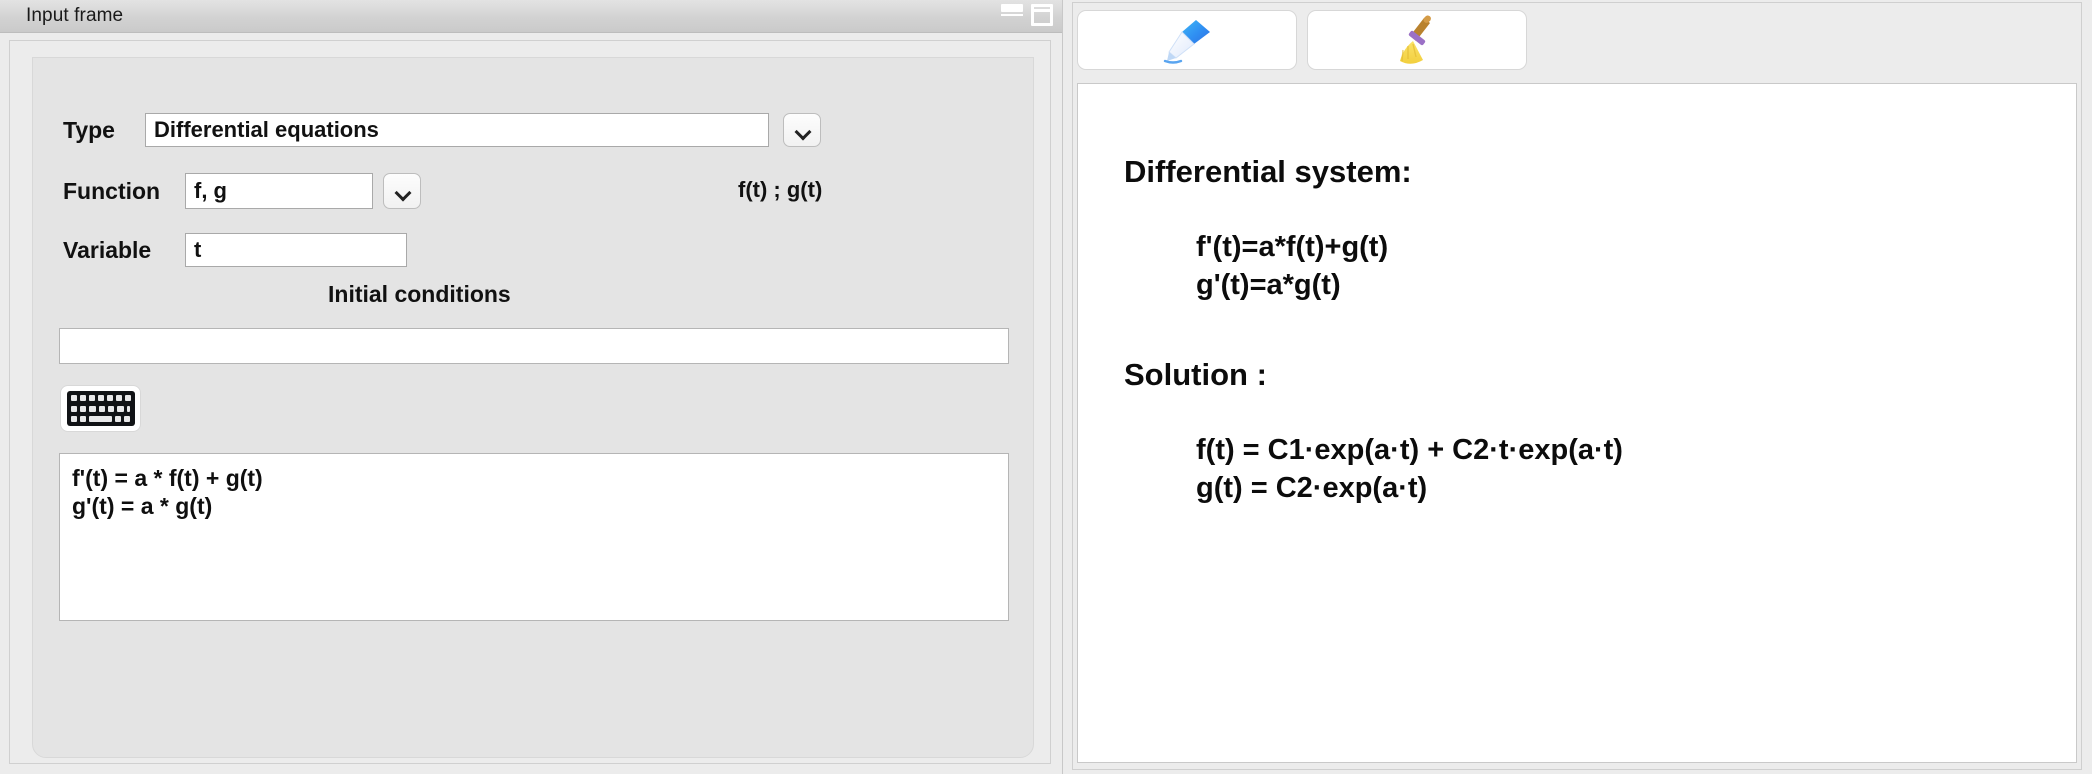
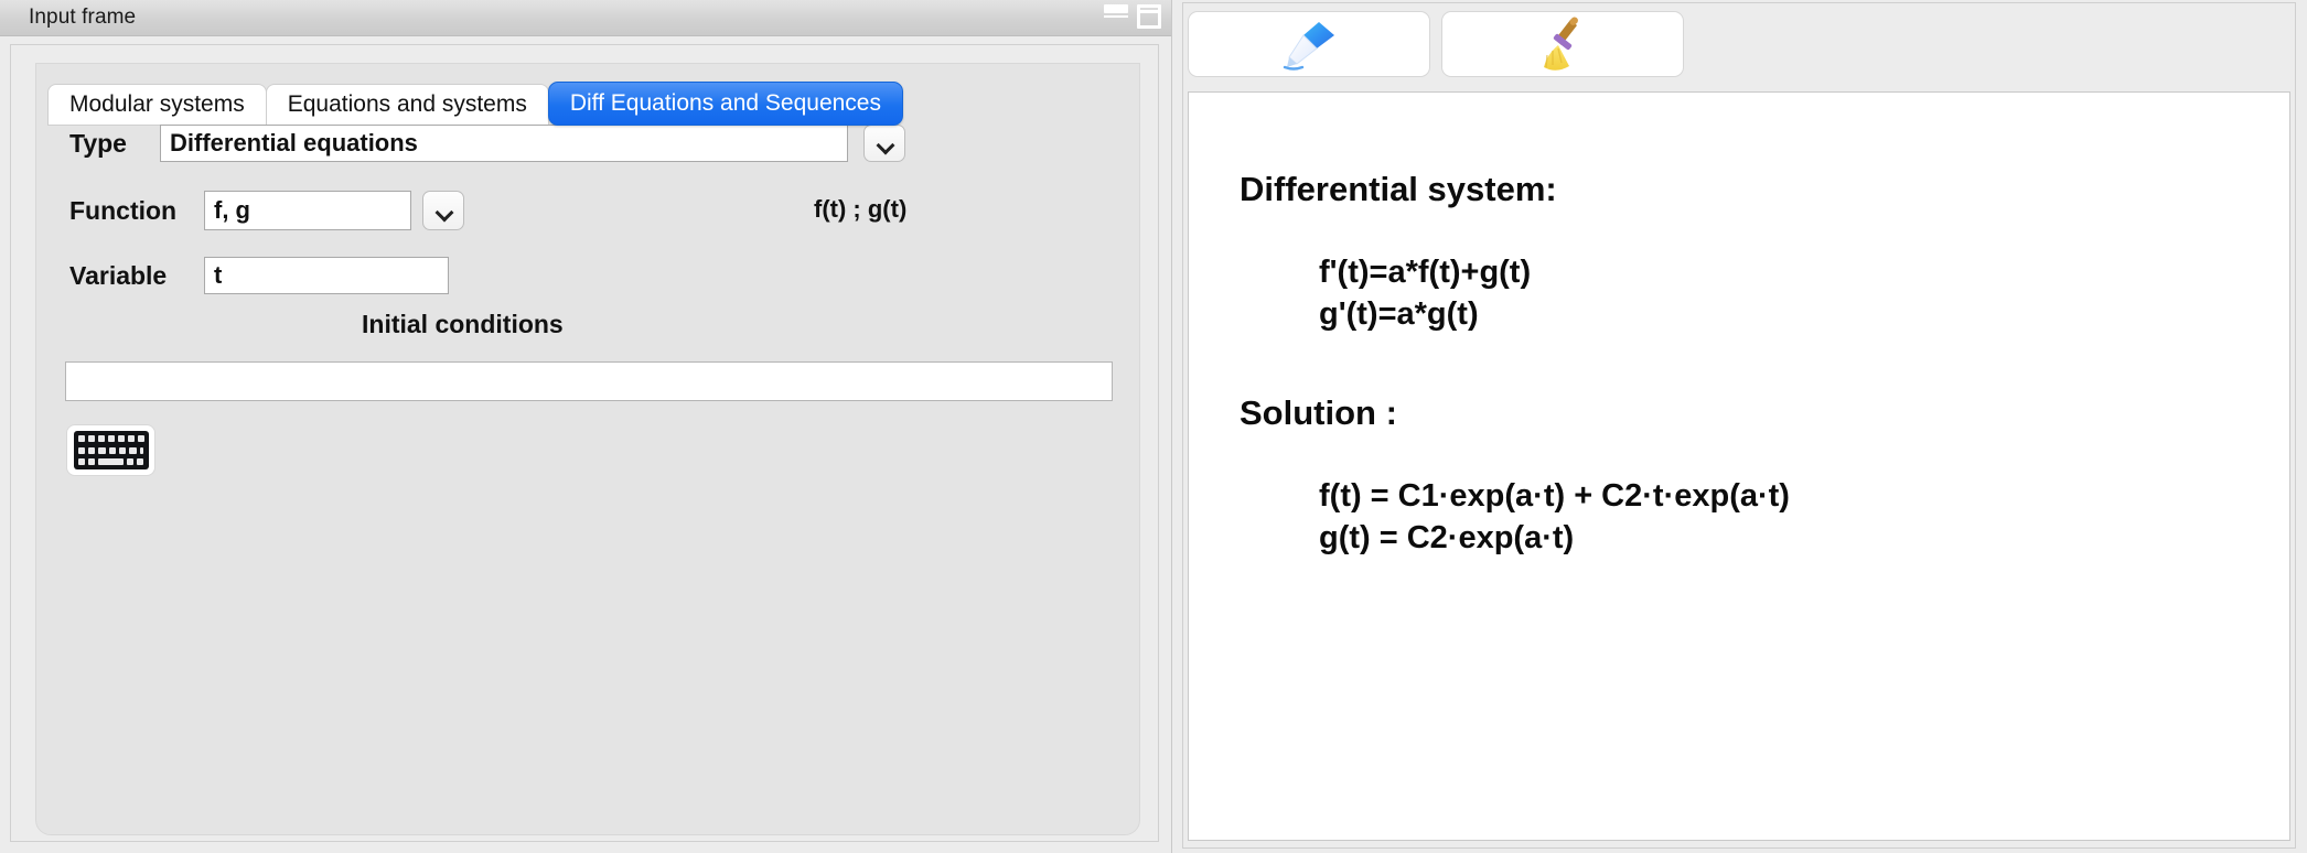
  Input frame
+ Modular systems
+ Equations and systems
+ Diff Equations and Sequences
  Type
  Differential equations
  Function
  f, g
  f(t) ; g(t)
  Variable
  t
  Initial conditions
- f'(t) = a * f(t) + g(t)
- g'(t) = a * g(t)
  Differential system:
  f'(t)=a*f(t)+g(t)
  g'(t)=a*g(t)
  Solution :
  f(t) = C1·exp(a·t) + C2·t·exp(a·t)
  g(t) = C2·exp(a·t)
